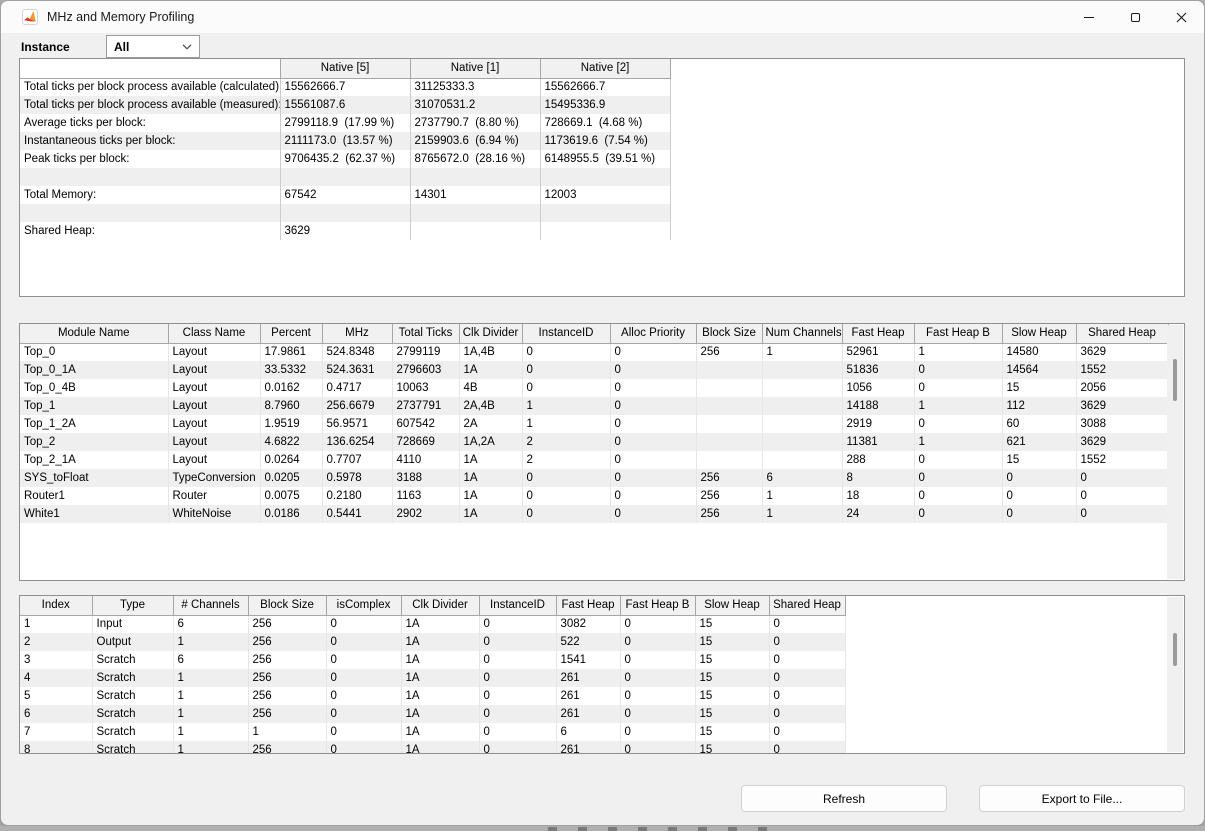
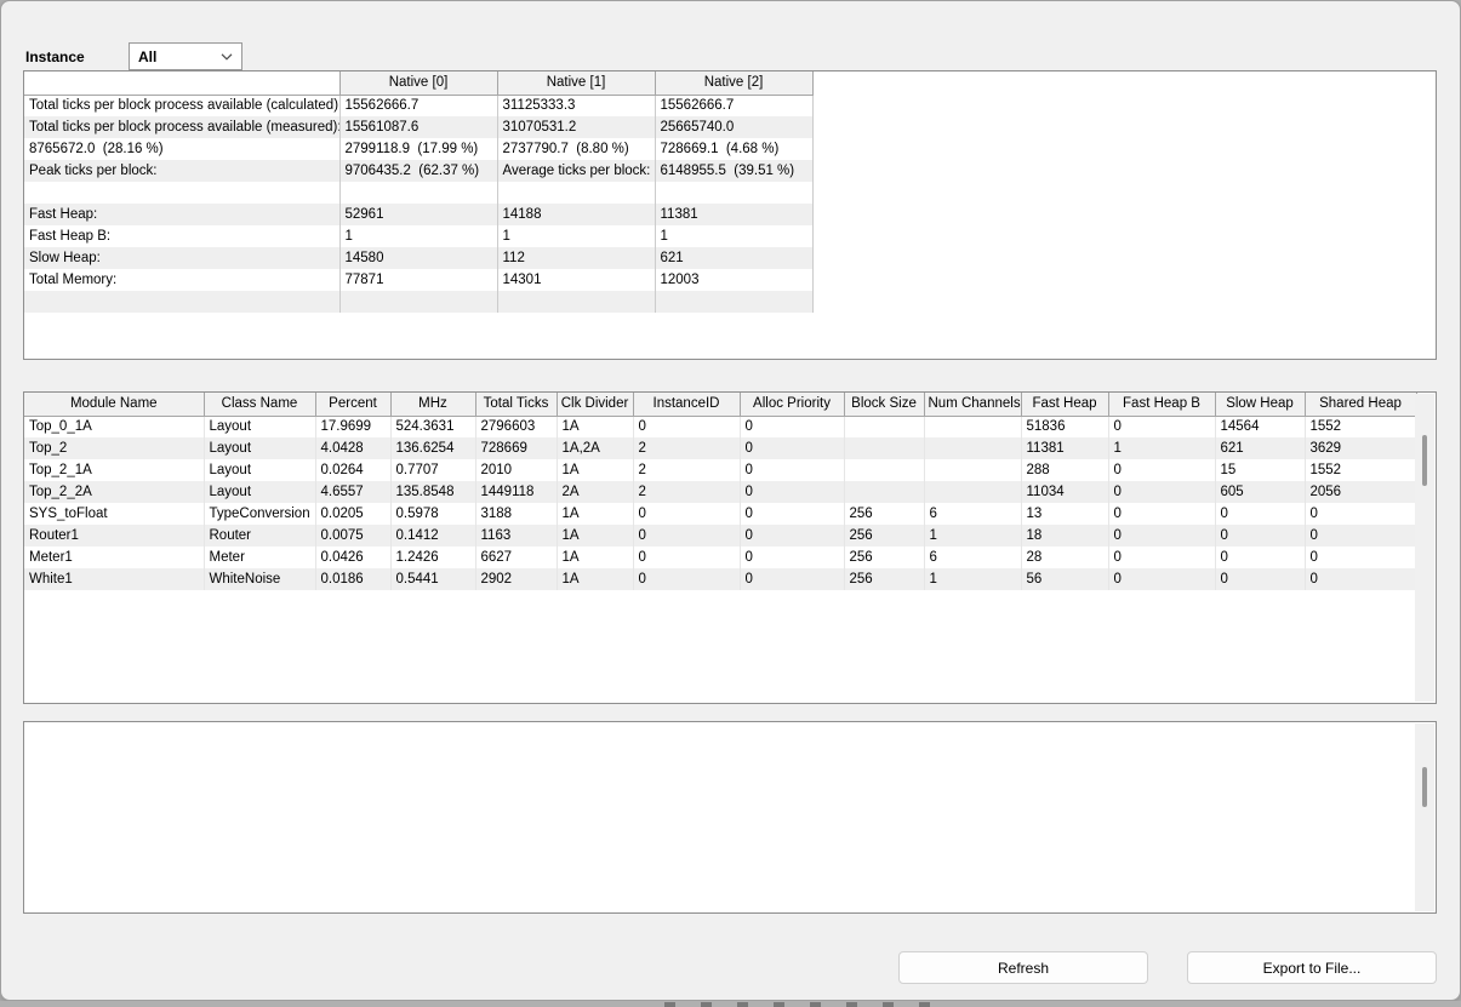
- MHz and Memory Profiling
  Instance
  All
- 	Native [5]	Native [1]	Native [2]
+ 	Native [0]	Native [1]	Native [2]
  Total ticks per block process available (calculated)	15562666.7	31125333.3	15562666.7
- Total ticks per block process available (measured)	15561087.6	31070531.2	15495336.9
+ Total ticks per block process available (measured)	15561087.6	31070531.2	25665740.0
- Average ticks per block:	2799118.9 (17.99 %)	2737790.7 (8.80 %)	728669.1 (4.68 %)
+ 8765672.0 (28.16 %)	2799118.9 (17.99 %)	2737790.7 (8.80 %)	728669.1 (4.68 %)
- Instantaneous ticks per block:	2111173.0 (13.57 %)	2159903.6 (6.94 %)	1173619.6 (7.54 %)
- Peak ticks per block:	9706435.2 (62.37 %)	8765672.0 (28.16 %)	6148955.5 (39.51 %)
+ Peak ticks per block:	9706435.2 (62.37 %)	Average ticks per block:	6148955.5 (39.51 %)
+ Fast Heap:	52961	14188	11381
+ Fast Heap B:	1	1	1
+ Slow Heap:	14580	112	621
- Total Memory:	67542	14301	12003
+ Total Memory:	77871	14301	12003
- Shared Heap:	3629
  Module Name	Class Name	Percent	MHz	Total Ticks	Clk Divider	InstanceID	Alloc Priority	Block Size	Num Channels	Fast Heap	Fast Heap B	Slow Heap	Shared Heap
- Top_0	Layout	17.9861	524.8348	2799119	1A,4B	0	0	256	1	52961	1	14580	3629
- Top_0_1A	Layout	33.5332	524.3631	2796603	1A	0	0			51836	0	14564	1552
+ Top_0_1A	Layout	17.9699	524.3631	2796603	1A	0	0			51836	0	14564	1552
- Top_0_4B	Layout	0.0162	0.4717	10063	4B	0	0			1056	0	15	2056
- Top_1	Layout	8.7960	256.6679	2737791	2A,4B	1	0			14188	1	112	3629
- Top_1_2A	Layout	1.9519	56.9571	607542	2A	1	0			2919	0	60	3088
- Top_2	Layout	4.6822	136.6254	728669	1A,2A	2	0			11381	1	621	3629
+ Top_2	Layout	4.0428	136.6254	728669	1A,2A	2	0			11381	1	621	3629
- Top_2_1A	Layout	0.0264	0.7707	4110	1A	2	0			288	0	15	1552
+ Top_2_1A	Layout	0.0264	0.7707	2010	1A	2	0			288	0	15	1552
+ Top_2_2A	Layout	4.6557	135.8548	1449118	2A	2	0			11034	0	605	2056
- SYS_toFloat	TypeConversion	0.0205	0.5978	3188	1A	0	0	256	6	8	0	0	0
+ SYS_toFloat	TypeConversion	0.0205	0.5978	3188	1A	0	0	256	6	13	0	0	0
- Router1	Router	0.0075	0.2180	1163	1A	0	0	256	1	18	0	0	0
+ Router1	Router	0.0075	0.1412	1163	1A	0	0	256	1	18	0	0	0
+ Meter1	Meter	0.0426	1.2426	6627	1A	0	0	256	6	28	0	0	0
- White1	WhiteNoise	0.0186	0.5441	2902	1A	0	0	256	1	24	0	0	0
+ White1	WhiteNoise	0.0186	0.5441	2902	1A	0	0	256	1	56	0	0	0
- Index	Type	# Channels	Block Size	isComplex	Clk Divider	InstanceID	Fast Heap	Fast Heap B	Slow Heap	Shared Heap
- 1	Input	6	256	0	1A	0	3082	0	15	0
- 2	Output	1	256	0	1A	0	522	0	15	0
- 3	Scratch	6	256	0	1A	0	1541	0	15	0
- 4	Scratch	1	256	0	1A	0	261	0	15	0
- 5	Scratch	1	256	0	1A	0	261	0	15	0
- 6	Scratch	1	256	0	1A	0	261	0	15	0
- 7	Scratch	1	1	0	1A	0	6	0	15	0
- 8	Scratch	1	256	0	1A	0	261	0	15	0
  Refresh
  Export to File...
